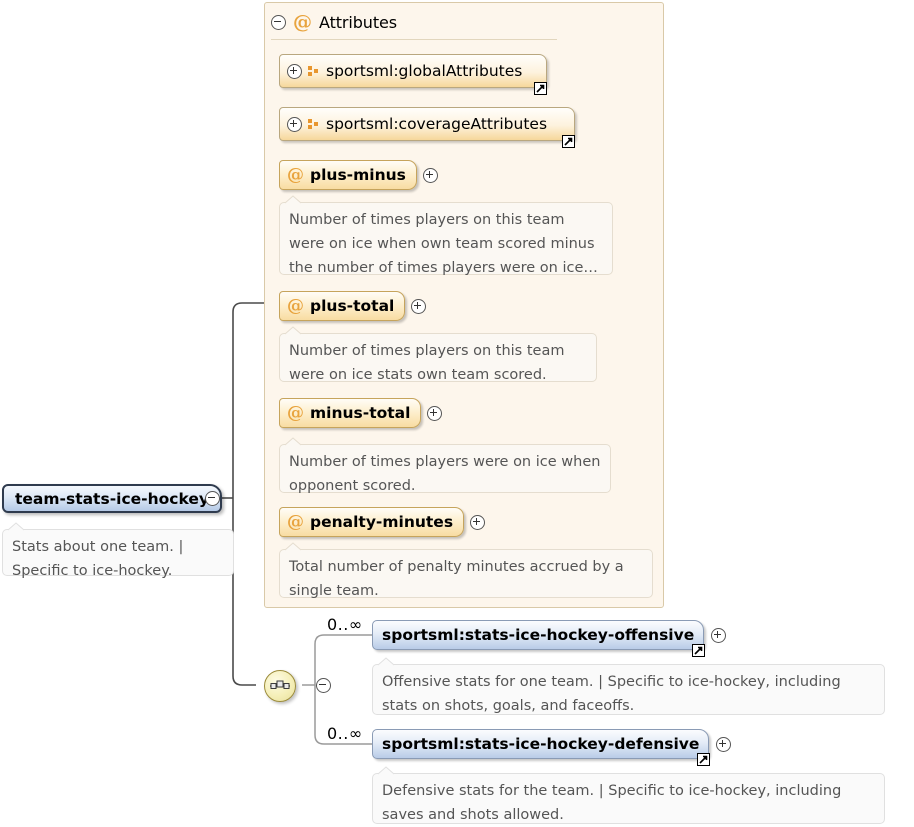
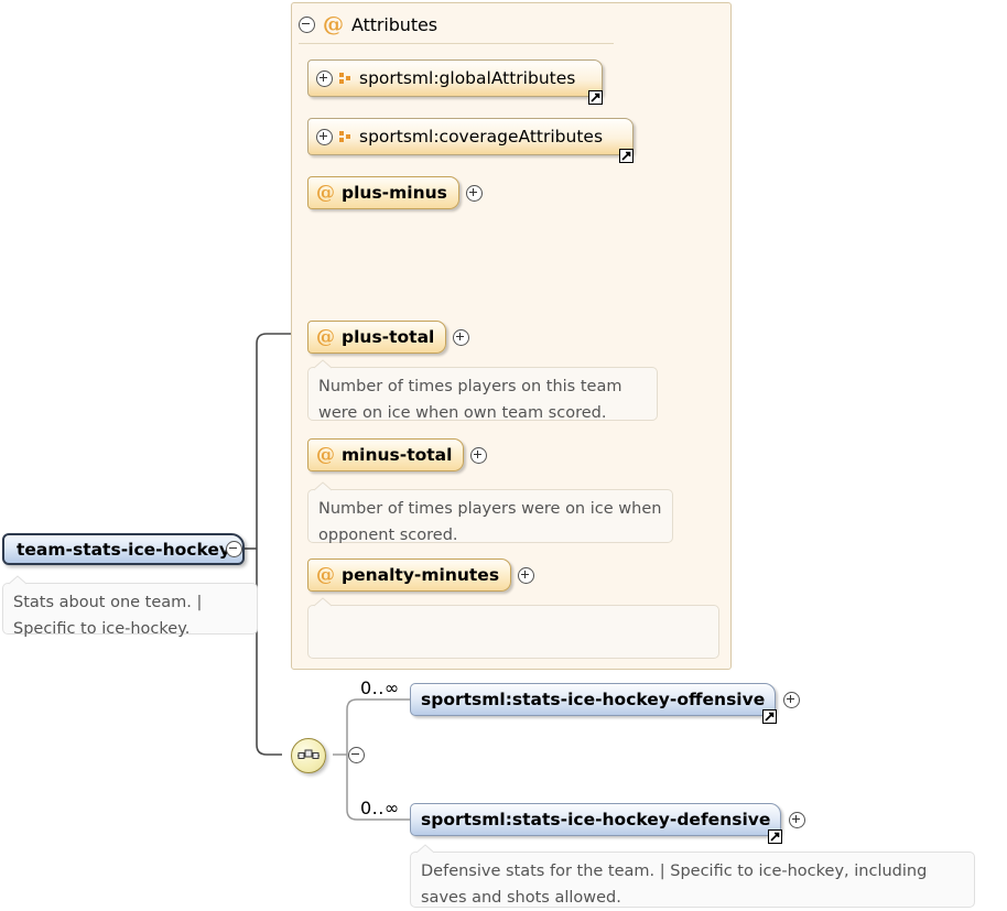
  team-stats-ice-hockey
  Stats about one team. |
  Specific to ice-hockey.
  @
  Attributes
  sportsml:globalAttributes
  sportsml:coverageAttributes
  @
  plus-minus
- Number of times players on this team were on ice when own team scored minus the number of times players were on ice…
  @
  plus-total
- Number of times players on this team were on ice stats own team scored.
+ Number of times players on this team were on ice when own team scored.
  @
  minus-total
  Number of times players were on ice when opponent scored.
  @
  penalty-minutes
- Total number of penalty minutes accrued by a single team.
  0..∞
  sportsml:stats-ice-hockey-offensive
- Offensive stats for one team. | Specific to ice-hockey, including stats on shots, goals, and faceoffs.
  0..∞
  sportsml:stats-ice-hockey-defensive
  Defensive stats for the team. | Specific to ice-hockey, including saves and shots allowed.
